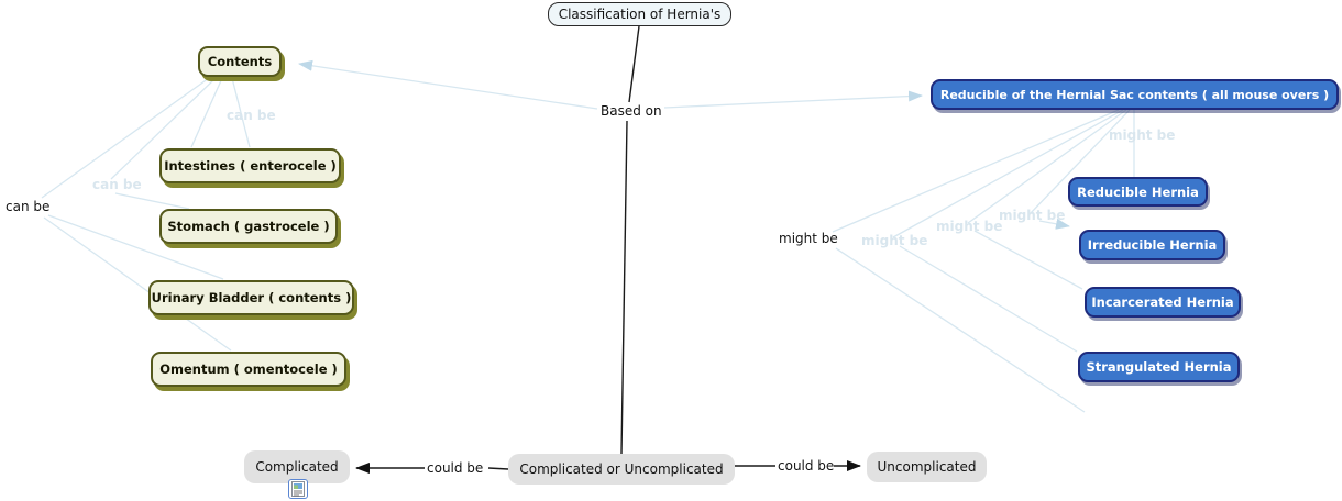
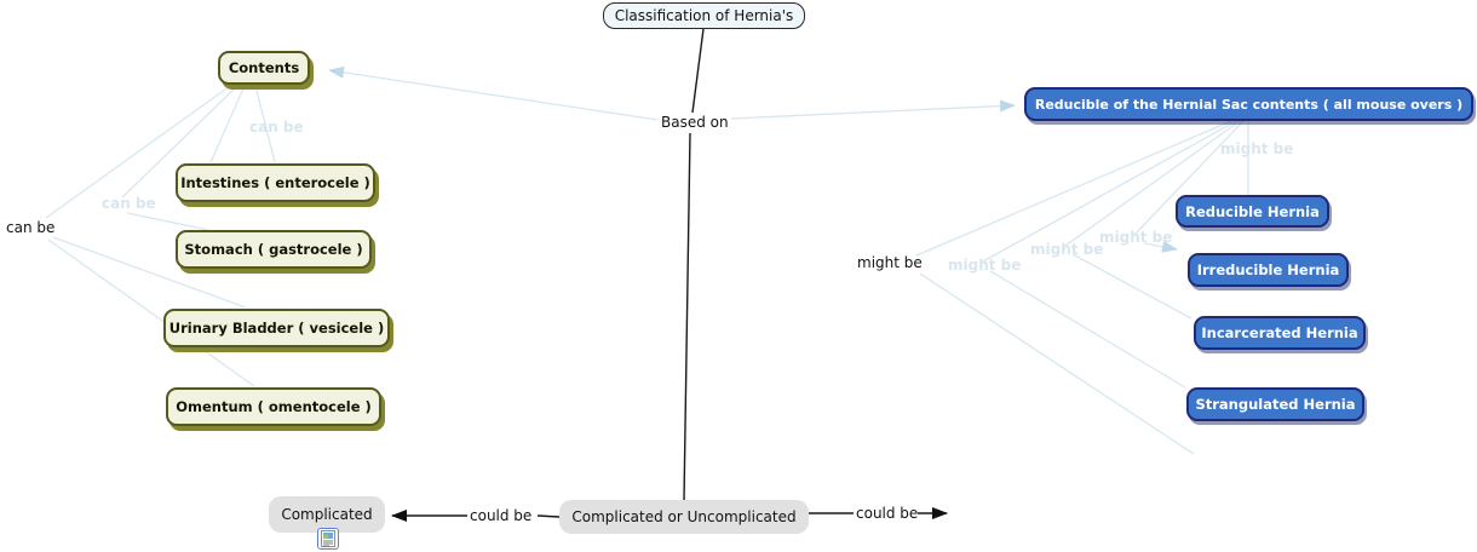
  Classification of Hernia's
  Contents
  Intestines ( enterocele )
  Stomach ( gastrocele )
- Urinary Bladder ( contents )
+ Urinary Bladder ( vesicele )
  Omentum ( omentocele )
  Reducible of the Hernial Sac contents ( all mouse overs )
  Reducible Hernia
  Irreducible Hernia
  Incarcerated Hernia
  Strangulated Hernia
  Complicated
  Complicated or Uncomplicated
- Uncomplicated
  Based on
  can be
  can be
  can be
  might be
  might be
  might be
  might be
  might be
  could be
  could be
